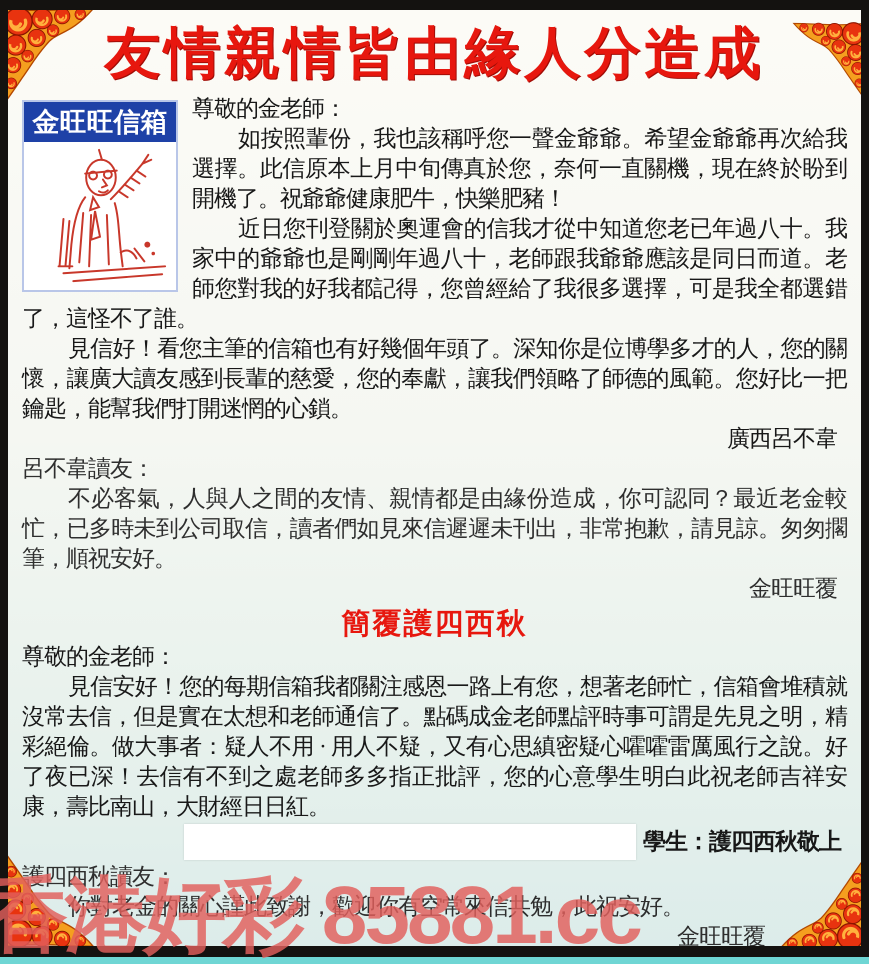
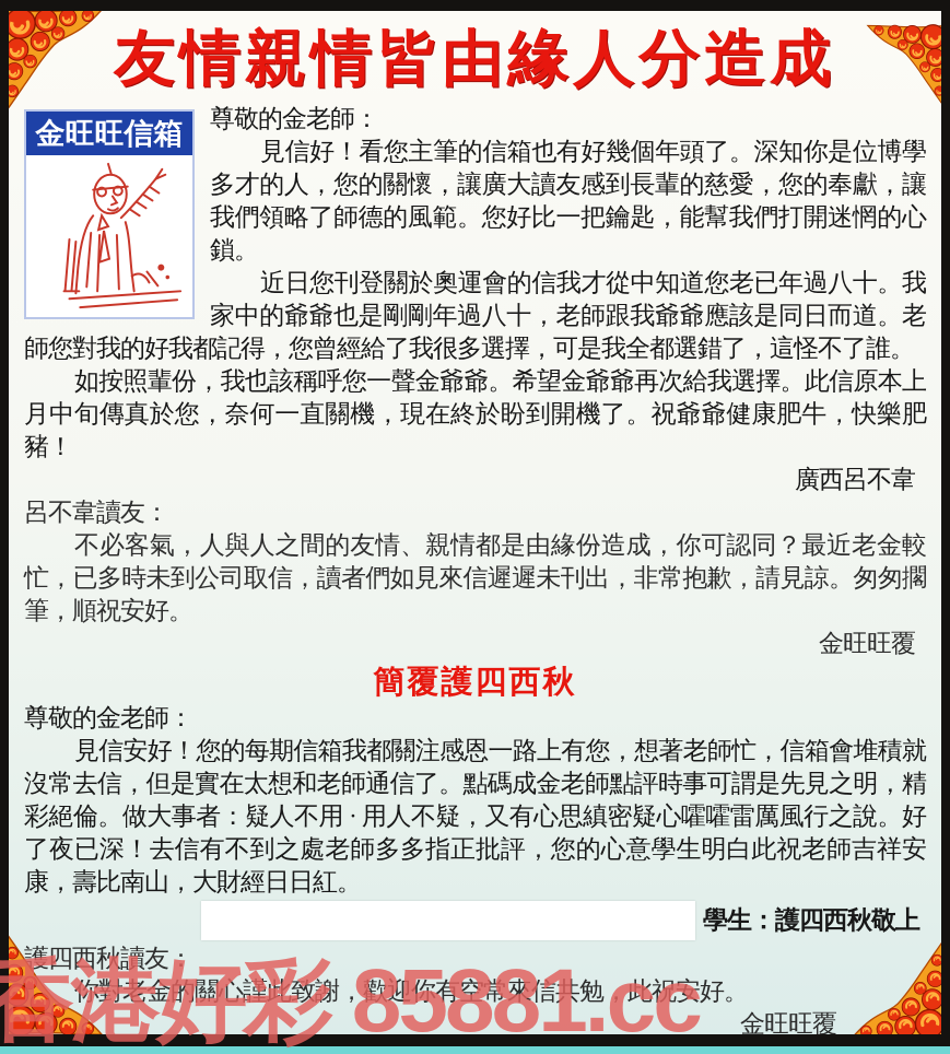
  友情親情皆由緣人分造成
  金旺旺信箱
  尊敬的金老師：
- 如按照輩份，我也該稱呼您一聲金爺爺。希望金爺爺再次給我選擇。此信原本上月中旬傳真於您，奈何一直關機，現在終於盼到開機了。祝爺爺健康肥牛，快樂肥豬！
+ 見信好！看您主筆的信箱也有好幾個年頭了。深知你是位博學多才的人，您的關懷，讓廣大讀友感到長輩的慈愛，您的奉獻，讓我們領略了師德的風範。您好比一把鑰匙，能幫我們打開迷惘的心鎖。
  近日您刊登關於奧運會的信我才從中知道您老已年過八十。我家中的爺爺也是剛剛年過八十，老師跟我爺爺應該是同日而道。老師您對我的好我都記得，您曾經給了我很多選擇，可是我全都選錯了，這怪不了誰。
- 見信好！看您主筆的信箱也有好幾個年頭了。深知你是位博學多才的人，您的關懷，讓廣大讀友感到長輩的慈愛，您的奉獻，讓我們領略了師德的風範。您好比一把鑰匙，能幫我們打開迷惘的心鎖。
+ 如按照輩份，我也該稱呼您一聲金爺爺。希望金爺爺再次給我選擇。此信原本上月中旬傳真於您，奈何一直關機，現在終於盼到開機了。祝爺爺健康肥牛，快樂肥豬！
  廣西呂不韋
  呂不韋讀友：
  不必客氣，人與人之間的友情、親情都是由緣份造成，你可認同？最近老金較忙，已多時未到公司取信，讀者們如見來信遲遲未刊出，非常抱歉，請見諒。匆匆擱筆，順祝安好。
  金旺旺覆
  簡覆護四西秋
  尊敬的金老師：
  見信安好！您的每期信箱我都關注感恩一路上有您，想著老師忙，信箱會堆積就沒常去信，但是實在太想和老師通信了。點碼成金老師點評時事可謂是先見之明，精彩絕倫。做大事者：疑人不用 · 用人不疑，又有心思縝密疑心嚯嚯雷厲風行之說。好了夜已深！去信有不到之處老師多多指正批評，您的心意學生明白此祝老師吉祥安康，壽比南山，大財經日日紅。
  學生：護四西秋敬上
  護四西秋讀友：
  你對老金的關心謹此致謝，歡迎你有空常來信共勉，此祝安好。
  金旺旺覆
  香港好彩 85881.cc
